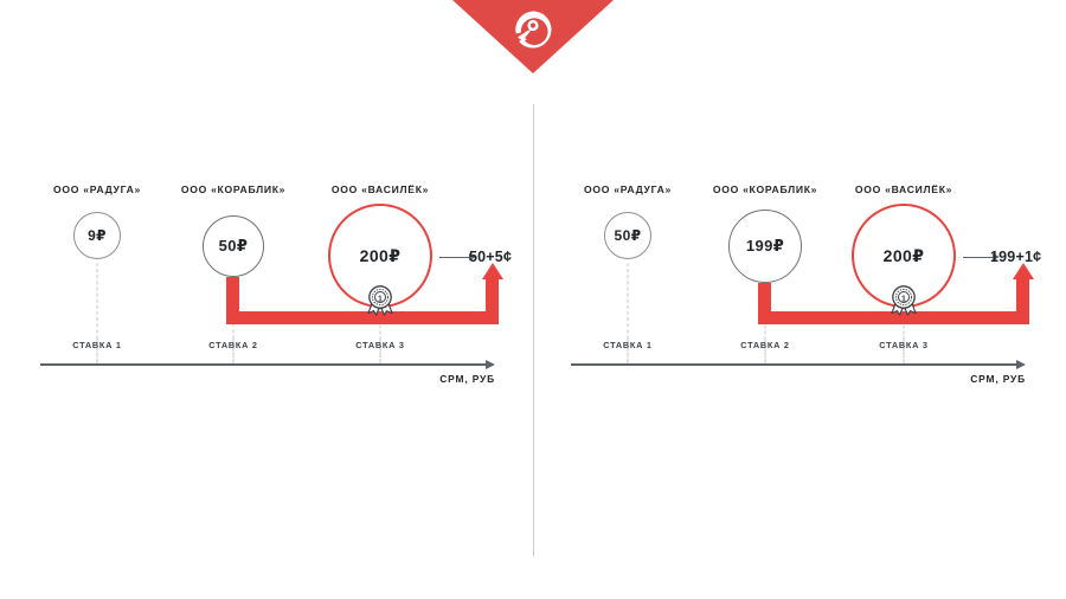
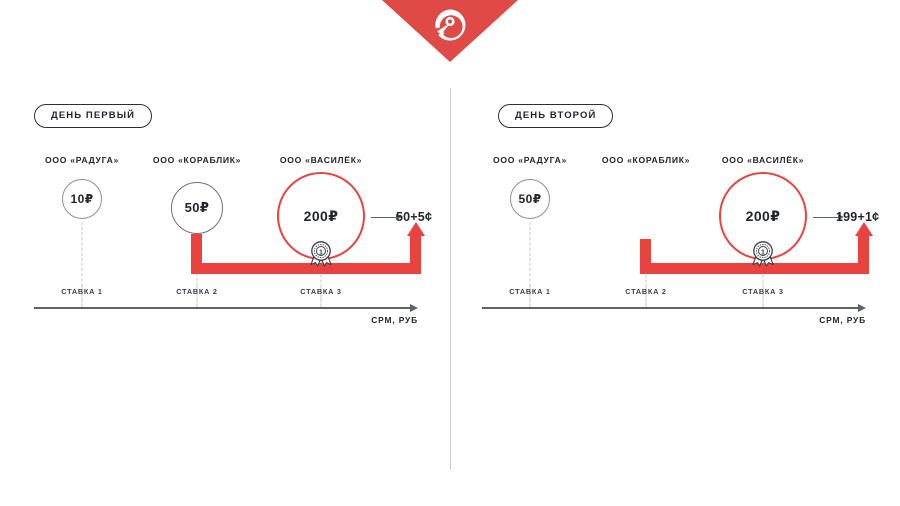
+ ДЕНЬ ПЕРВЫЙ
  ООО «РАДУГА»
  ООО «КОРАБЛИК»
  ООО «ВАСИЛЁК»
- 9₽
+ 10₽
  50₽
  200₽
  50+5¢
  СТАВКА 1
  СТАВКА 2
  СТАВКА 3
  CPM, РУБ
+ ДЕНЬ ВТОРОЙ
  ООО «РАДУГА»
  ООО «КОРАБЛИК»
  ООО «ВАСИЛЁК»
  50₽
- 199₽
  200₽
  199+1¢
  СТАВКА 1
  СТАВКА 2
  СТАВКА 3
  CPM, РУБ
